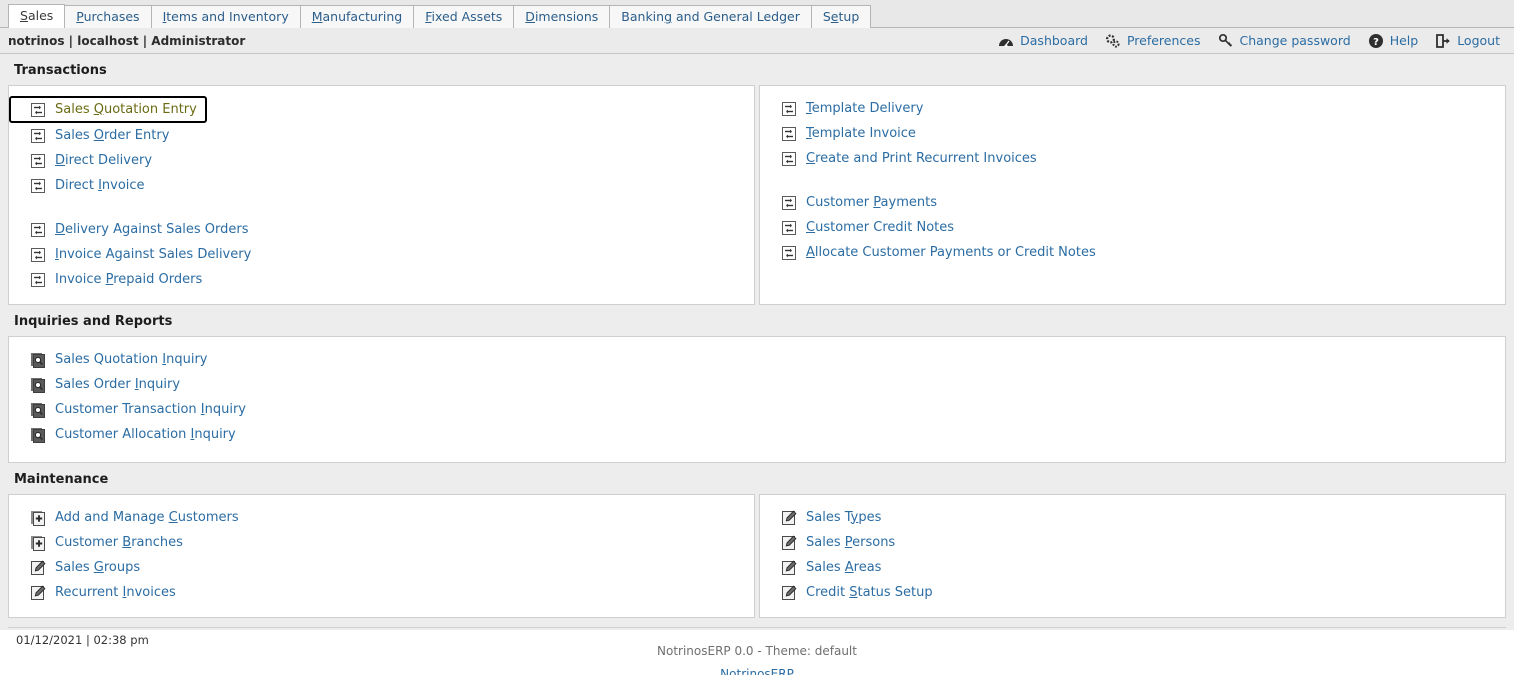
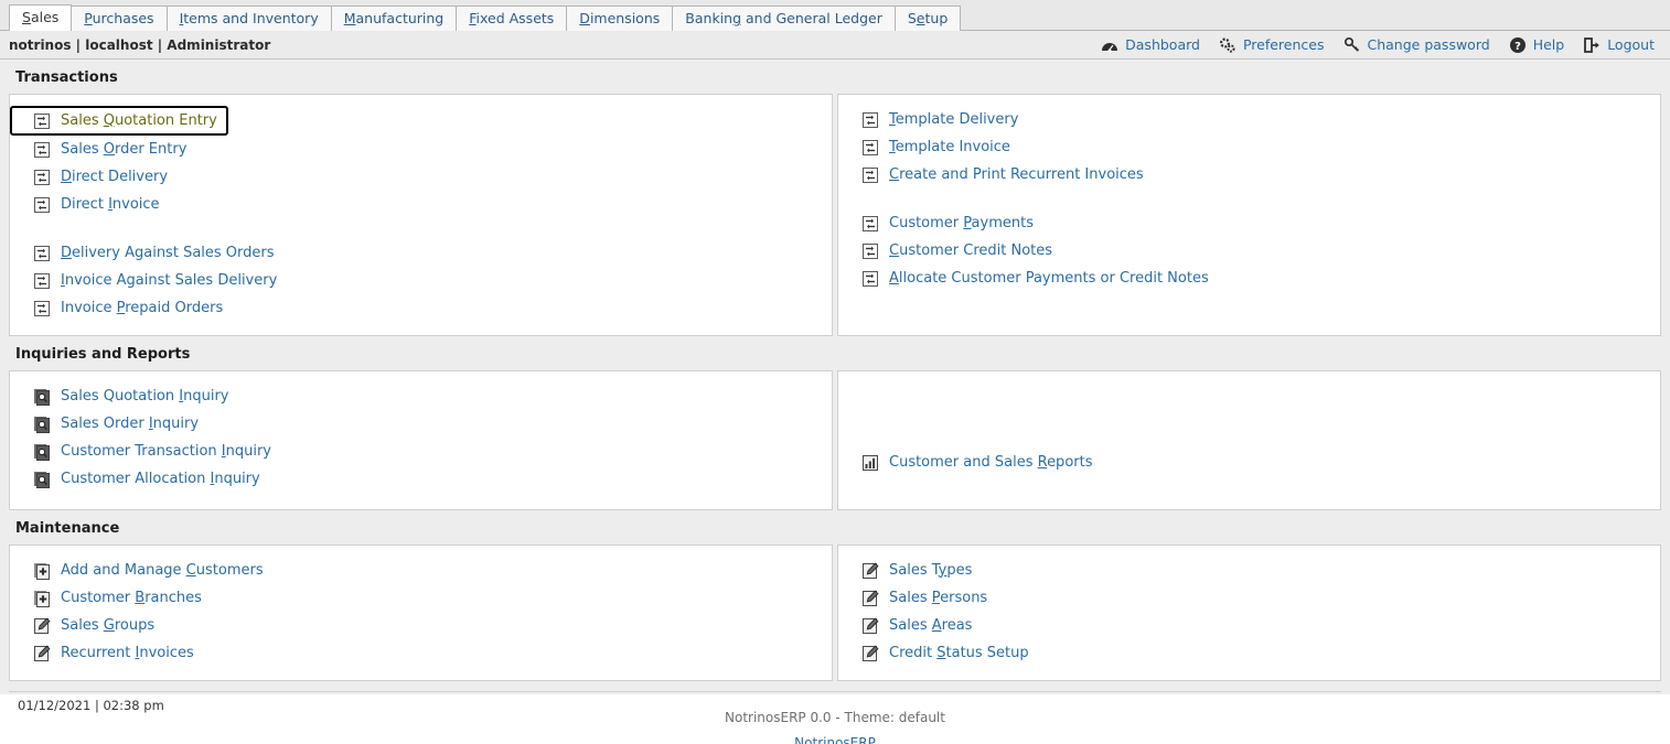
  Sales
  Purchases
  Items and Inventory
  Manufacturing
  Fixed Assets
  Dimensions
  Banking and General Ledger
  Setup
  notrinos | localhost | Administrator
  Dashboard
  Preferences
  Change password
  ?
  Help
  Logout
  Transactions
  Sales Quotation Entry
  Sales Order Entry
  Direct Delivery
  Direct Invoice
  Delivery Against Sales Orders
  Invoice Against Sales Delivery
  Invoice Prepaid Orders
  Template Delivery
  Template Invoice
  Create and Print Recurrent Invoices
  Customer Payments
  Customer Credit Notes
  Allocate Customer Payments or Credit Notes
  Inquiries and Reports
  Sales Quotation Inquiry
  Sales Order Inquiry
  Customer Transaction Inquiry
  Customer Allocation Inquiry
+ Customer and Sales Reports
  Maintenance
  Add and Manage Customers
  Customer Branches
  Sales Groups
  Recurrent Invoices
  Sales Types
  Sales Persons
  Sales Areas
  Credit Status Setup
  01/12/2021 | 02:38 pm
  NotrinosERP 0.0 - Theme: default
  NotrinosERP
